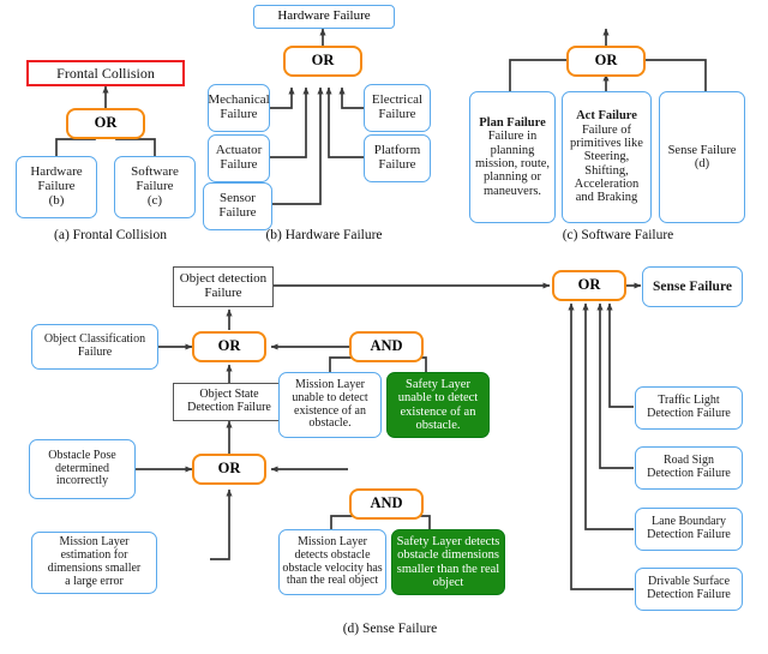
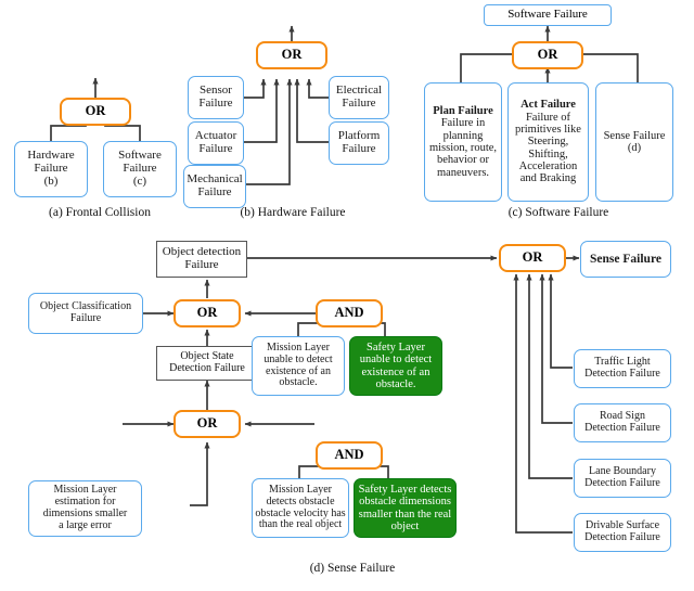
- Frontal Collision
  OR
  Hardware
  Failure
  (b)
  Software
  Failure
  (c)
  (a) Frontal Collision
- Hardware Failure
  OR
- Mechanical
+ Sensor
  Failure
  Actuator
  Failure
- Sensor
+ Mechanical
  Failure
  Electrical
  Failure
  Platform
  Failure
  (b) Hardware Failure
+ Software Failure
  OR
  Plan Failure
- Failure in planning mission, route, planning or maneuvers.
+ Failure in planning mission, route, behavior or maneuvers.
  Act Failure
  Failure of primitives like Steering, Shifting, Acceleration and Braking
  Sense Failure (d)
  (c) Software Failure
  Object detection
  Failure
  OR
  Object Classification
  Failure
  Object State
  Detection Failure
  OR
- Obstacle Pose
- determined
- incorrectly
  Mission Layer
  estimation for
  dimensions smaller
  a large error
  AND
  Mission Layer
  unable to detect
  existence of an
  obstacle.
  Safety Layer
  unable to detect
  existence of an
  obstacle.
  AND
  Mission Layer
  detects obstacle
  obstacle velocity has
  than the real object
  Safety Layer detects
  obstacle dimensions
  smaller than the real
  object
  OR
  Sense Failure
  Traffic Light
  Detection Failure
  Road Sign
  Detection Failure
  Lane Boundary
  Detection Failure
  Drivable Surface
  Detection Failure
  (d) Sense Failure
